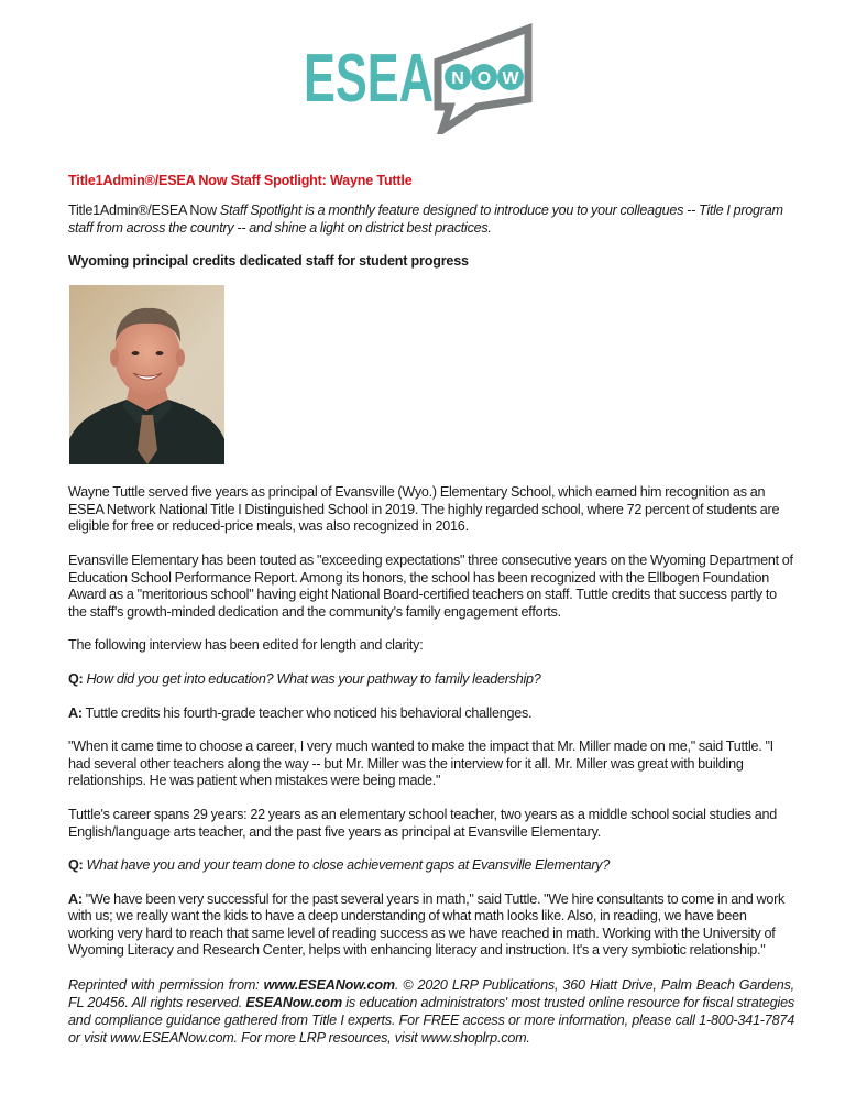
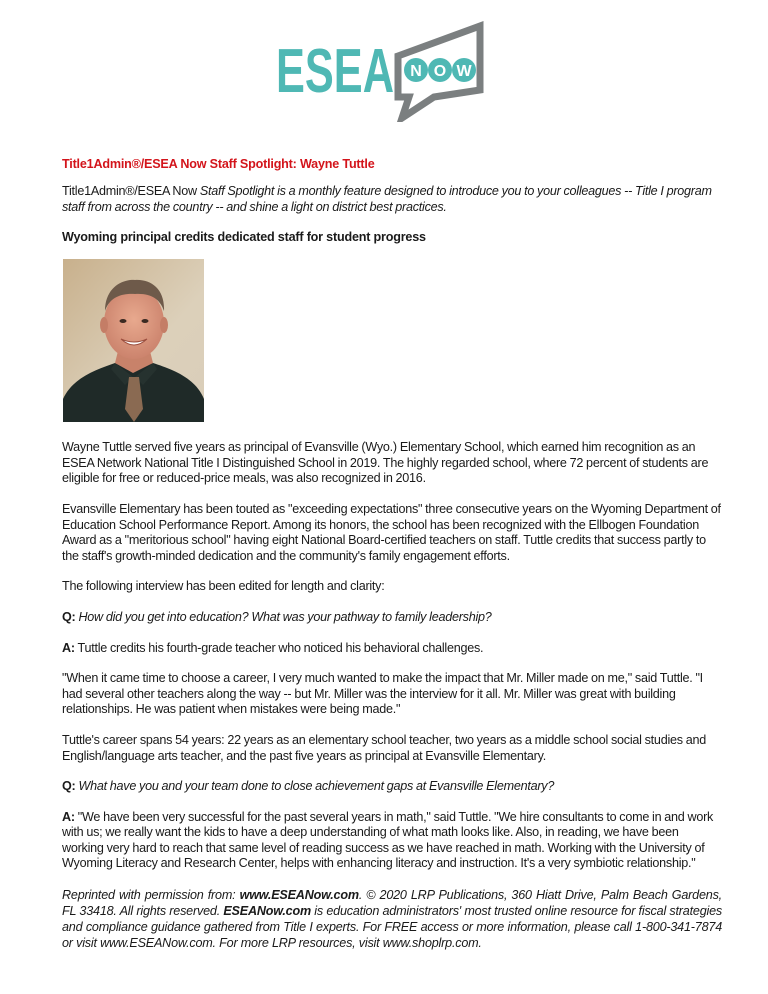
  ESEA
  N
  O
  W
  Title1Admin®/ESEA Now Staff Spotlight: Wayne Tuttle
  Title1Admin®/ESEA Now Staff Spotlight is a monthly feature designed to introduce you to your colleagues -- Title I program staff from across the country -- and shine a light on district best practices.
  Wyoming principal credits dedicated staff for student progress
  Wayne Tuttle served five years as principal of Evansville (Wyo.) Elementary School, which earned him recognition as an ESEA Network National Title I Distinguished School in 2019. The highly regarded school, where 72 percent of students are eligible for free or reduced-price meals, was also recognized in 2016.
  Evansville Elementary has been touted as "exceeding expectations" three consecutive years on the Wyoming Department of Education School Performance Report. Among its honors, the school has been recognized with the Ellbogen Foundation Award as a "meritorious school" having eight National Board-certified teachers on staff. Tuttle credits that success partly to the staff's growth-minded dedication and the community's family engagement efforts.
  The following interview has been edited for length and clarity:
  Q: How did you get into education? What was your pathway to family leadership?
  A: Tuttle credits his fourth-grade teacher who noticed his behavioral challenges.
  "When it came time to choose a career, I very much wanted to make the impact that Mr. Miller made on me," said Tuttle. "I had several other teachers along the way -- but Mr. Miller was the interview for it all. Mr. Miller was great with building relationships. He was patient when mistakes were being made."
- Tuttle's career spans 29 years: 22 years as an elementary school teacher, two years as a middle school social studies and English/language arts teacher, and the past five years as principal at Evansville Elementary.
+ Tuttle's career spans 54 years: 22 years as an elementary school teacher, two years as a middle school social studies and English/language arts teacher, and the past five years as principal at Evansville Elementary.
  Q: What have you and your team done to close achievement gaps at Evansville Elementary?
  A: "We have been very successful for the past several years in math," said Tuttle. "We hire consultants to come in and work with us; we really want the kids to have a deep understanding of what math looks like. Also, in reading, we have been working very hard to reach that same level of reading success as we have reached in math. Working with the University of Wyoming Literacy and Research Center, helps with enhancing literacy and instruction. It's a very symbiotic relationship."
- Reprinted with permission from: www.ESEANow.com. © 2020 LRP Publications, 360 Hiatt Drive, Palm Beach Gardens, FL 20456. All rights reserved. ESEANow.com is education administrators' most trusted online resource for fiscal strategies and compliance guidance gathered from Title I experts. For FREE access or more information, please call 1-800-341-7874 or visit www.ESEANow.com. For more LRP resources, visit www.shoplrp.com.
+ Reprinted with permission from: www.ESEANow.com. © 2020 LRP Publications, 360 Hiatt Drive, Palm Beach Gardens, FL 33418. All rights reserved. ESEANow.com is education administrators' most trusted online resource for fiscal strategies and compliance guidance gathered from Title I experts. For FREE access or more information, please call 1-800-341-7874 or visit www.ESEANow.com. For more LRP resources, visit www.shoplrp.com.
